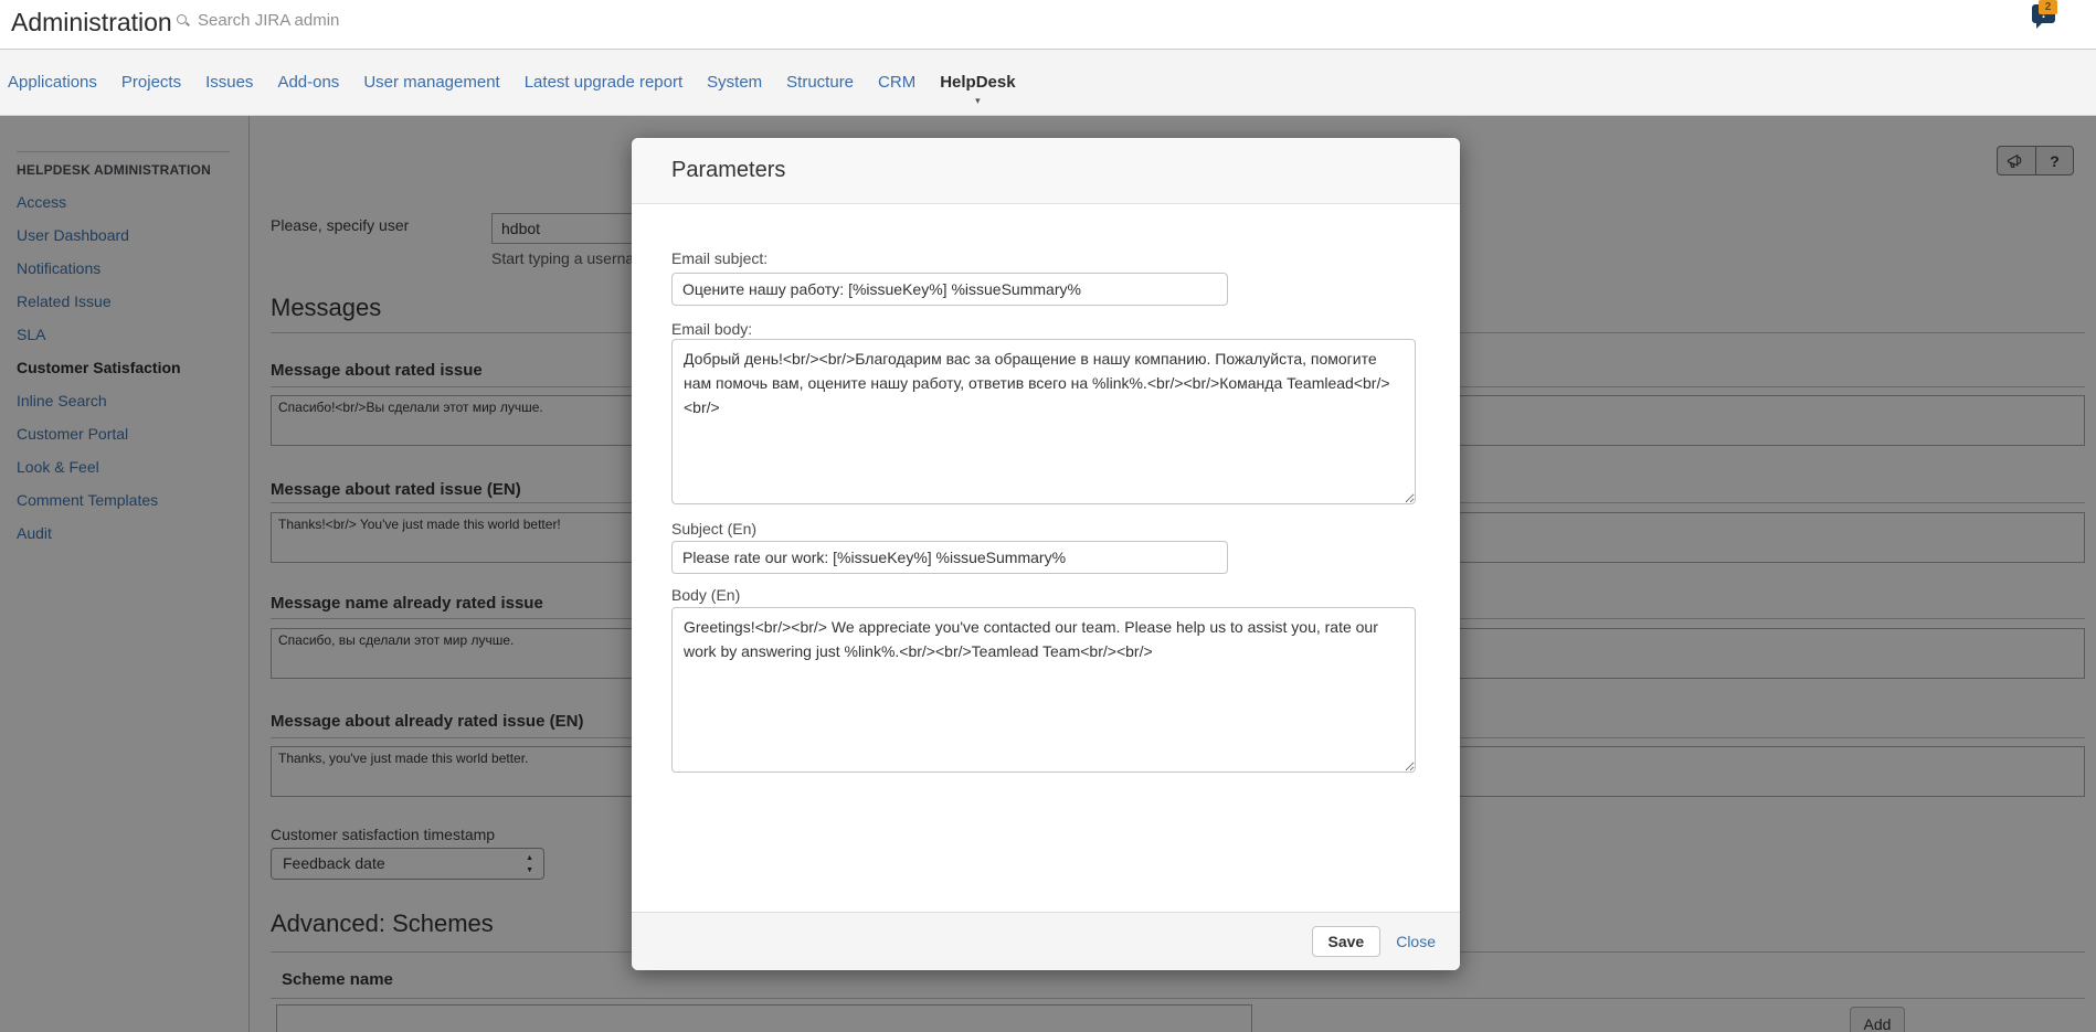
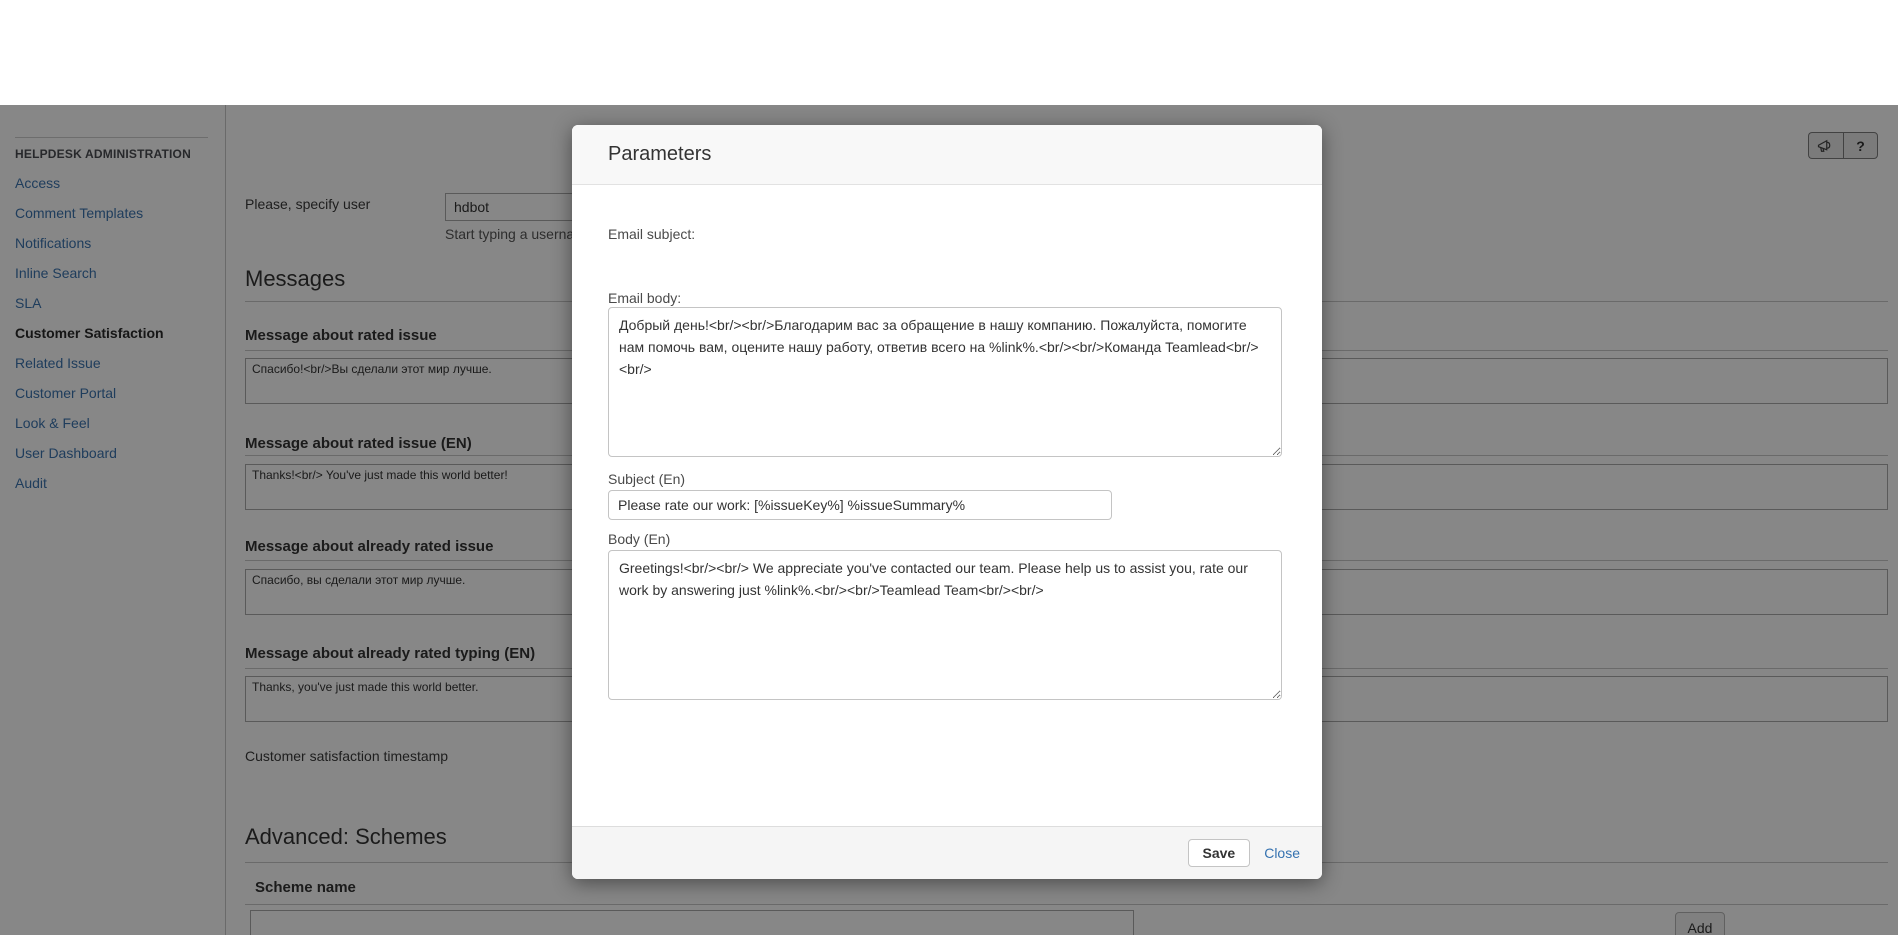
- Administration
- Search JIRA admin
- 2
- Applications
- Projects
- Issues
- Add-ons
- User management
- Latest upgrade report
- System
- Structure
- CRM
- HelpDesk
- ▾
  HELPDESK ADMINISTRATION
  Access
- User Dashboard
+ Comment Templates
  Notifications
- Related Issue
+ Inline Search
  SLA
  Customer Satisfaction
- Inline Search
+ Related Issue
  Customer Portal
  Look & Feel
- Comment Templates
+ User Dashboard
  Audit
  ?
  Please, specify user
  hdbot
  Start typing a userna
  Messages
  Message about rated issue
  Спасибо!<br/>Вы сделали этот мир лучше.
  Message about rated issue (EN)
  Thanks!<br/> You've just made this world better!
- Message name already rated issue
+ Message about already rated issue
  Спасибо, вы сделали этот мир лучше.
- Message about already rated issue (EN)
+ Message about already rated typing (EN)
  Thanks, you've just made this world better.
  Customer satisfaction timestamp
- Feedback date
  Advanced: Schemes
  Scheme name
  Add
  Parameters
  Email subject:
- Оцените нашу работу: [%issueKey%] %issueSummary%
  Email body:
  Subject (En)
  Please rate our work: [%issueKey%] %issueSummary%
  Body (En)
  Save
  Close
